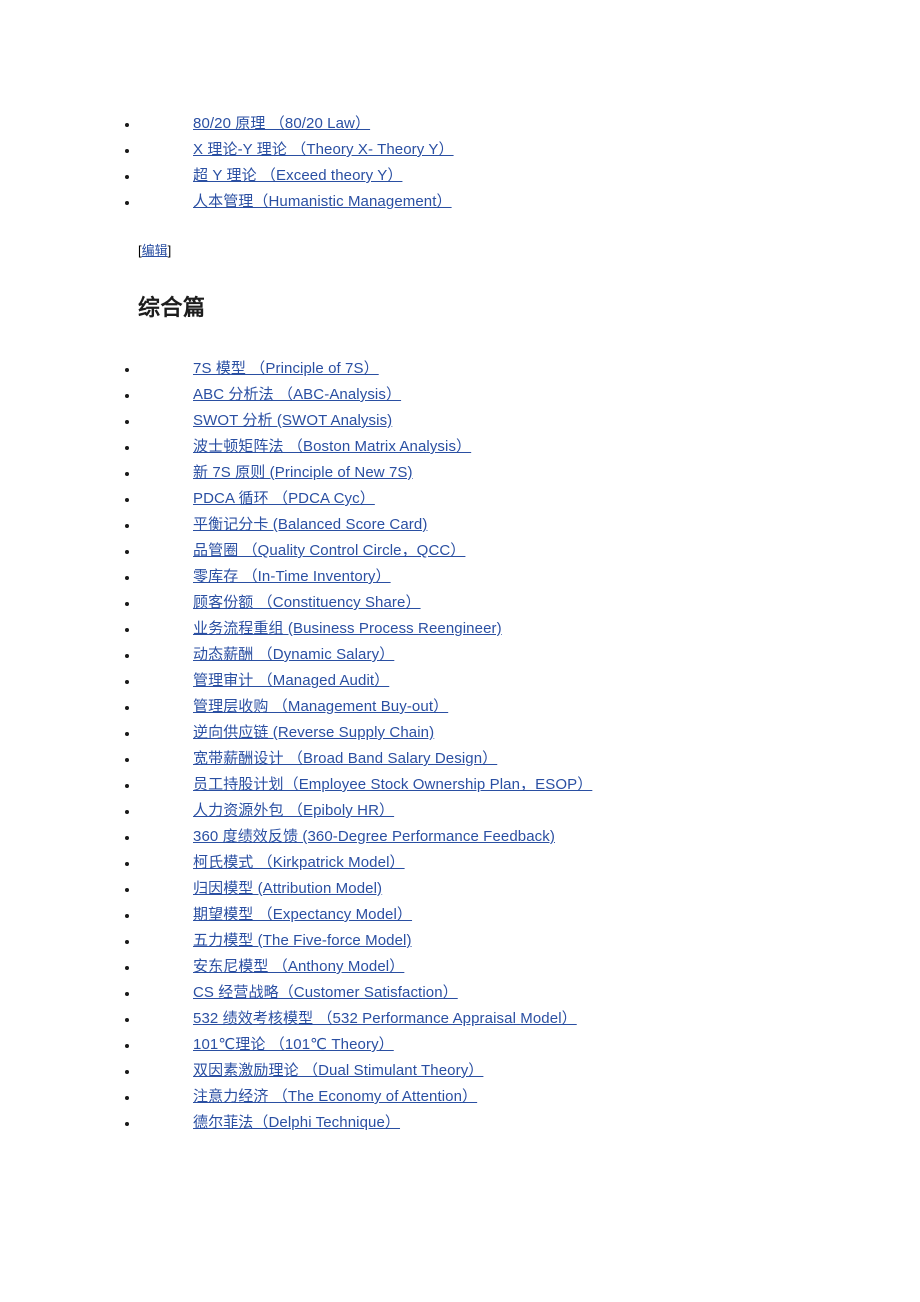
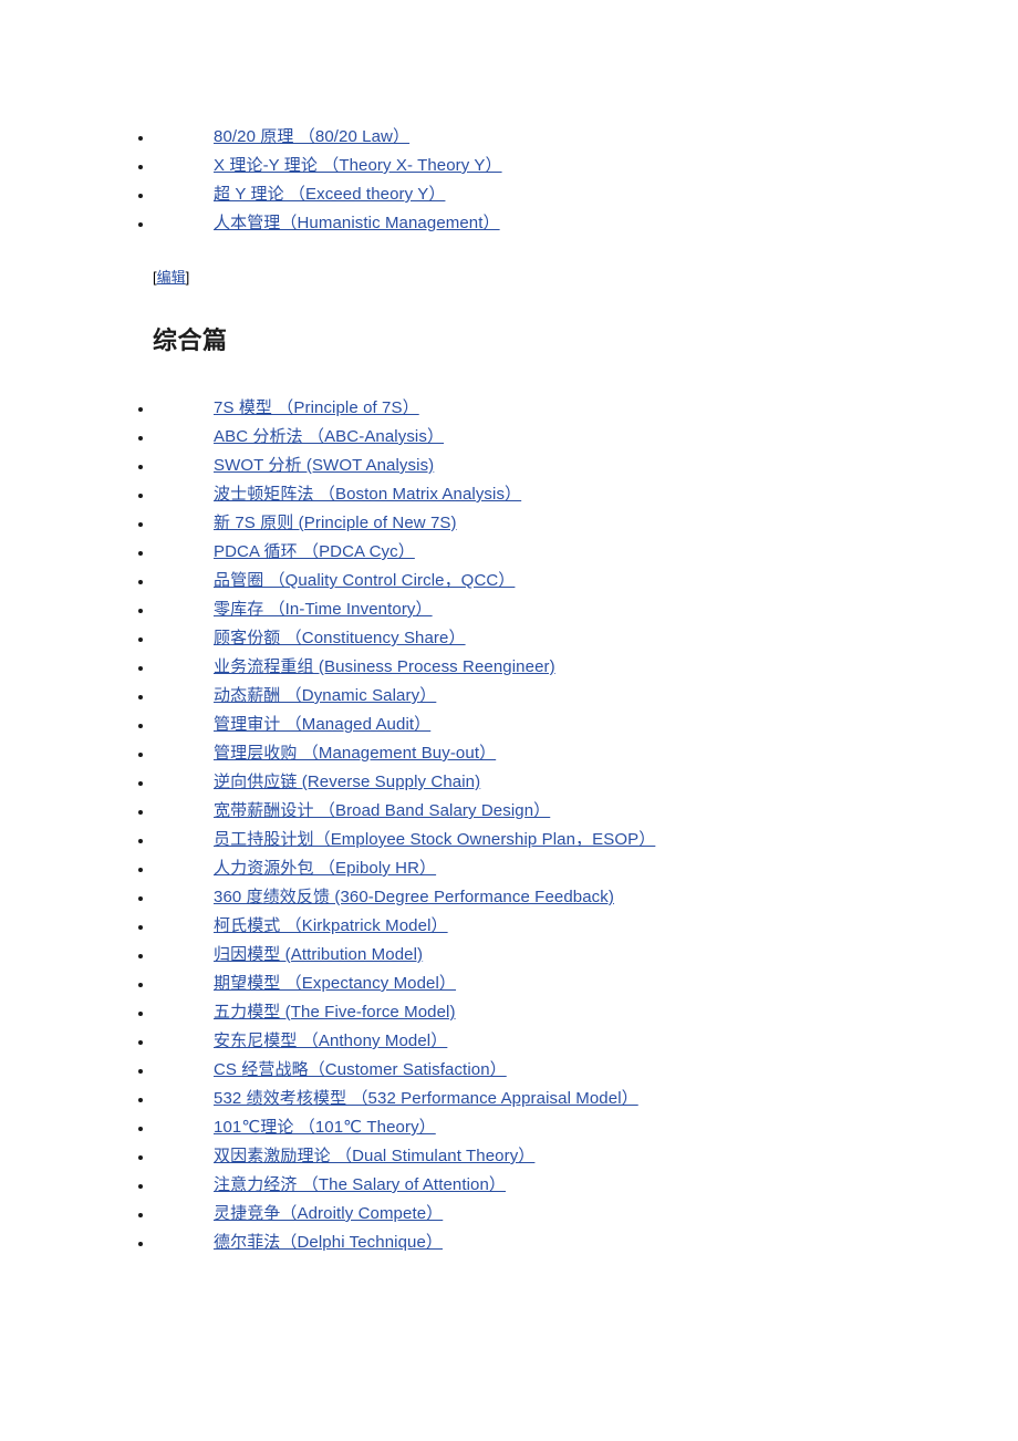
  80/20 原理 （80/20 Law）
  X 理论-Y 理论 （Theory X- Theory Y）
  超 Y 理论 （Exceed theory Y）
  人本管理（Humanistic Management）
  [编辑]
  综合篇
  7S 模型 （Principle of 7S）
  ABC 分析法 （ABC-Analysis）
  SWOT 分析 (SWOT Analysis)
  波士顿矩阵法 （Boston Matrix Analysis）
  新 7S 原则 (Principle of New 7S)
  PDCA 循环 （PDCA Cyc）
- 平衡记分卡 (Balanced Score Card)
  品管圈 （Quality Control Circle，QCC）
  零库存 （In-Time Inventory）
  顾客份额 （Constituency Share）
  业务流程重组 (Business Process Reengineer)
  动态薪酬 （Dynamic Salary）
  管理审计 （Managed Audit）
  管理层收购 （Management Buy-out）
  逆向供应链 (Reverse Supply Chain)
  宽带薪酬设计 （Broad Band Salary Design）
  员工持股计划（Employee Stock Ownership Plan，ESOP）
  人力资源外包 （Epiboly HR）
  360 度绩效反馈 (360-Degree Performance Feedback)
  柯氏模式 （Kirkpatrick Model）
  归因模型 (Attribution Model)
  期望模型 （Expectancy Model）
  五力模型 (The Five-force Model)
  安东尼模型 （Anthony Model）
  CS 经营战略（Customer Satisfaction）
  532 绩效考核模型 （532 Performance Appraisal Model）
  101℃理论 （101℃ Theory）
  双因素激励理论 （Dual Stimulant Theory）
- 注意力经济 （The Economy of Attention）
+ 注意力经济 （The Salary of Attention）
+ 灵捷竞争（Adroitly Compete）
  德尔菲法（Delphi Technique）
